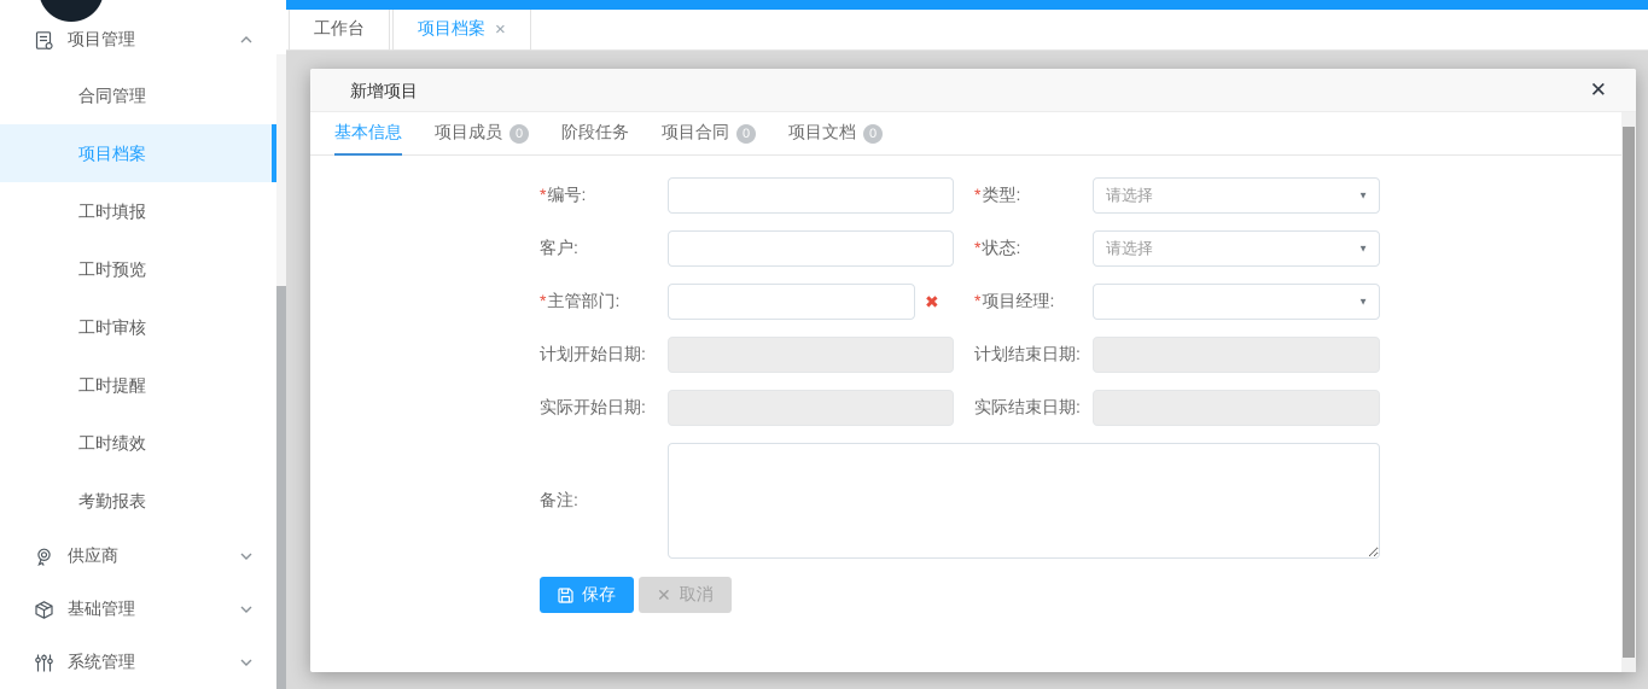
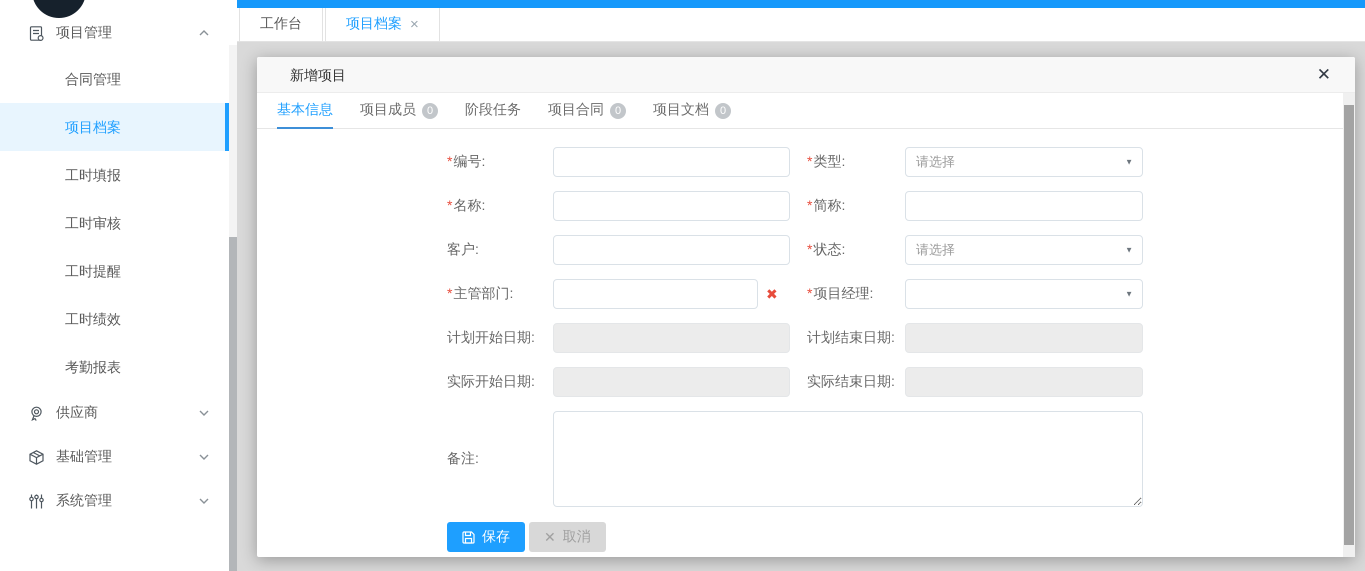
  项目管理
  合同管理
  项目档案
  工时填报
- 工时预览
  工时审核
  工时提醒
  工时绩效
  考勤报表
  供应商
  基础管理
  系统管理
  工作台
  项目档案
  ×
  新增项目
  ✕
  基本信息
  项目成员
  0
  阶段任务
  项目合同
  0
  项目文档
  0
  *编号:
  *类型:
  请选择
  ▼
+ *名称:
+ *简称:
  客户:
  *状态:
  请选择
  ▼
  *主管部门:
  ✖
  *项目经理:
  ▼
  计划开始日期:
  计划结束日期:
  实际开始日期:
  实际结束日期:
  备注:
  保存
  ✕
  取消
